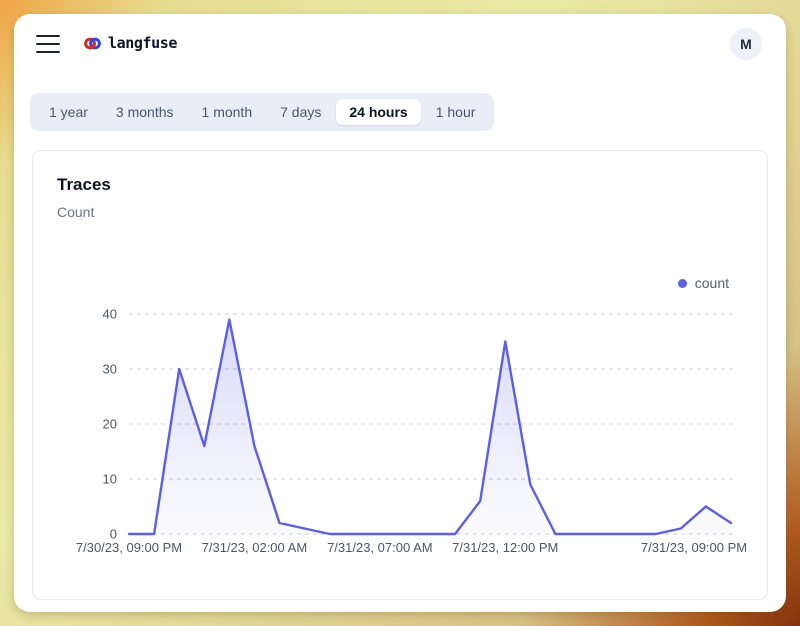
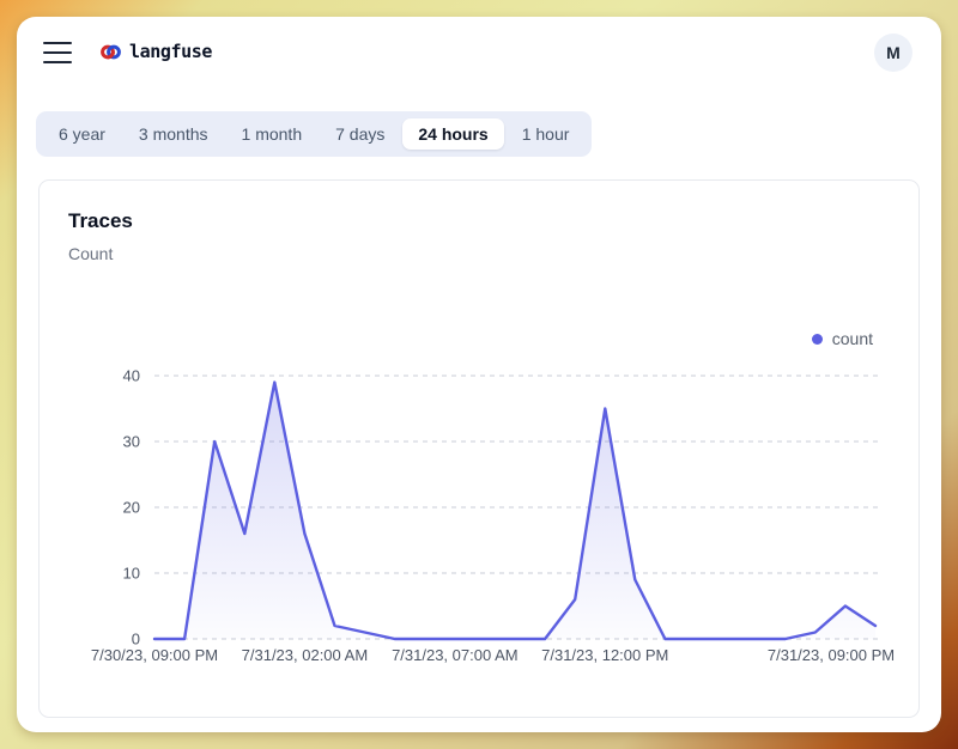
  langfuse
  M
- 1 year
+ 6 year
  3 months
  1 month
  7 days
  24 hours
  1 hour
  Traces
  Count
  count
  0
  10
  20
  30
  40
  7/30/23, 09:00 PM
  7/31/23, 02:00 AM
  7/31/23, 07:00 AM
  7/31/23, 12:00 PM
  7/31/23, 09:00 PM
